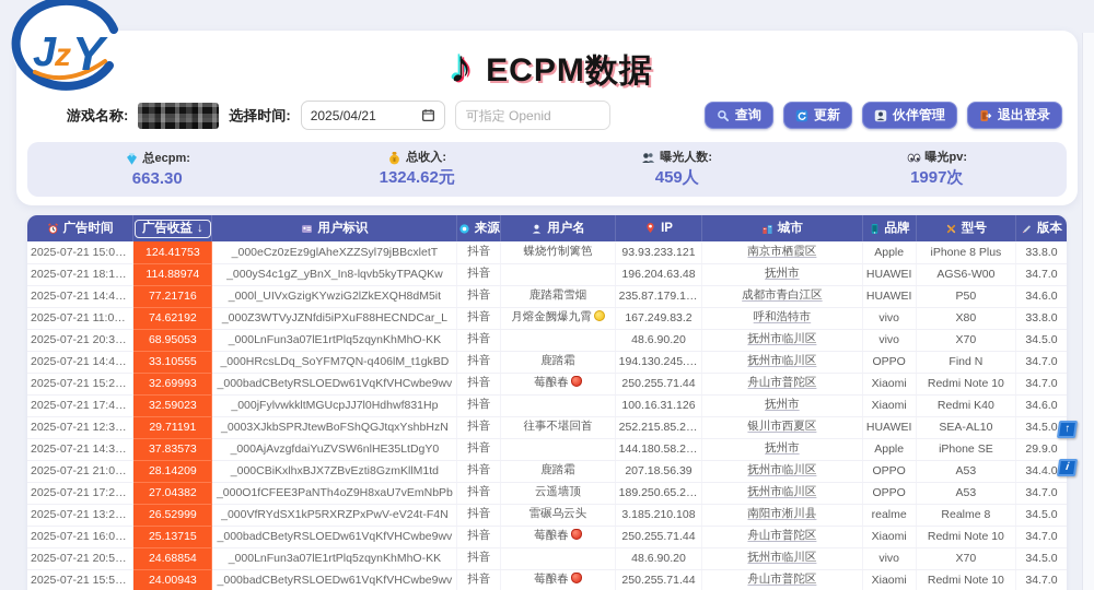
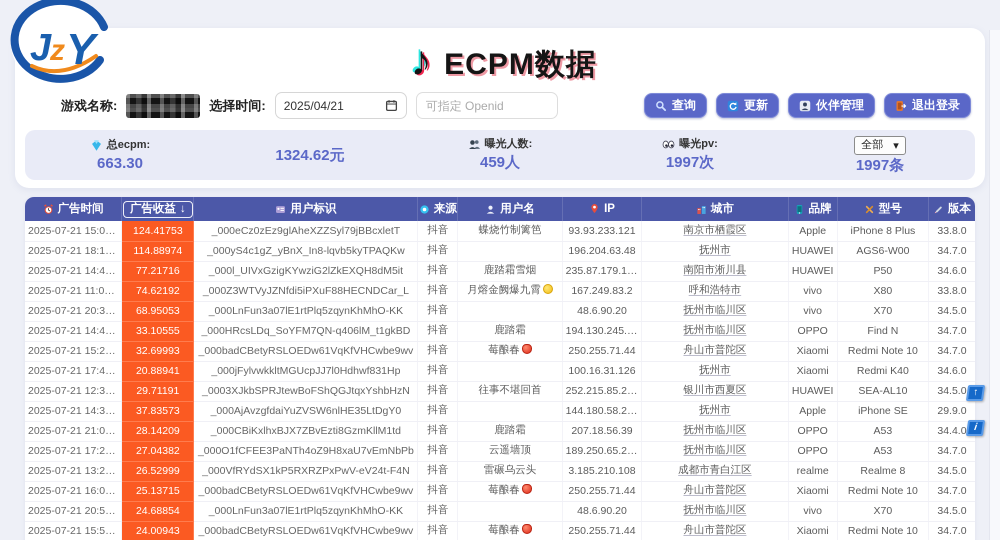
  J
  z
  Y
  ♪
  ECPM数据
  游戏名称:
  选择时间:
  2025/04/21
  可指定 Openid
  查询
  更新
  伙伴管理
  退出登录
  总ecpm:
  663.30
- 总收入:
  1324.62元
  曝光人数:
  459人
  曝光pv:
  1997次
+ 全部
+ ▾
+ 1997条
  广告时间	广告收益 ↓	用户标识	来源	用户名	IP	城市	品牌	型号	版本
  2025-07-21 15:01:4	124.41753	_000eCz0zEz9glAheXZZSyl79jBBcxletT	抖音	蝶烧竹制篱笆	93.93.233.121	南京市栖霞区	Apple	iPhone 8 Plus	33.8.0
  2025-07-21 18:16:4	114.88974	_000yS4c1gZ_yBnX_In8-lqvb5kyTPAQKw	抖音		196.204.63.48	抚州市	HUAWEI	AGS6-W00	34.7.0
- 2025-07-21 14:44:1	77.21716	_000l_UIVxGzigKYwziG2lZkEXQH8dM5it	抖音	鹿踏霜雪烟	235.87.179.109	成都市青白江区	HUAWEI	P50	34.6.0
+ 2025-07-21 14:44:1	77.21716	_000l_UIVxGzigKYwziG2lZkEXQH8dM5it	抖音	鹿踏霜雪烟	235.87.179.109	南阳市淅川县	HUAWEI	P50	34.6.0
  2025-07-21 11:01:4	74.62192	_000Z3WTVyJZNfdi5iPXuF88HECNDCar_L	抖音	月熔金阙爆九霄	167.249.83.2	呼和浩特市	vivo	X80	33.8.0
  2025-07-21 20:39:0	68.95053	_000LnFun3a07lE1rtPlq5zqynKhMhO-KK	抖音		48.6.90.20	抚州市临川区	vivo	X70	34.5.0
  2025-07-21 14:49:2	33.10555	_000HRcsLDq_SoYFM7QN-q406lM_t1gkBD	抖音	鹿踏霜	194.130.245.83	抚州市临川区	OPPO	Find N	34.7.0
  2025-07-21 15:21:0	32.69993	_000badCBetyRSLOEDw61VqKfVHCwbe9wv	抖音	莓酿春	250.255.71.44	舟山市普陀区	Xiaomi	Redmi Note 10	34.7.0
- 2025-07-21 17:40:3	32.59023	_000jFylvwkkltMGUcpJJ7l0Hdhwf831Hp	抖音		100.16.31.126	抚州市	Xiaomi	Redmi K40	34.6.0
+ 2025-07-21 17:40:3	20.88941	_000jFylvwkkltMGUcpJJ7l0Hdhwf831Hp	抖音		100.16.31.126	抚州市	Xiaomi	Redmi K40	34.6.0
  2025-07-21 12:38:4	29.71191	_0003XJkbSPRJtewBoFShQGJtqxYshbHzN	抖音	往事不堪回首	252.215.85.220	银川市西夏区	HUAWEI	SEA-AL10	34.5.0
  2025-07-21 14:39:5	37.83573	_000AjAvzgfdaiYuZVSW6nlHE35LtDgY0	抖音		144.180.58.240	抚州市	Apple	iPhone SE	29.9.0
  2025-07-21 21:01:5	28.14209	_000CBiKxlhxBJX7ZBvEzti8GzmKllM1td	抖音	鹿踏霜	207.18.56.39	抚州市临川区	OPPO	A53	34.4.0
  2025-07-21 17:24:1	27.04382	_000O1fCFEE3PaNTh4oZ9H8xaU7vEmNbPb	抖音	云遥墙顶	189.250.65.214	抚州市临川区	OPPO	A53	34.7.0
- 2025-07-21 13:21:4	26.52999	_000VfRYdSX1kP5RXRZPxPwV-eV24t-F4N	抖音	雷碾乌云头	3.185.210.108	南阳市淅川县	realme	Realme 8	34.5.0
+ 2025-07-21 13:21:4	26.52999	_000VfRYdSX1kP5RXRZPxPwV-eV24t-F4N	抖音	雷碾乌云头	3.185.210.108	成都市青白江区	realme	Realme 8	34.5.0
  2025-07-21 16:08:4	25.13715	_000badCBetyRSLOEDw61VqKfVHCwbe9wv	抖音	莓酿春	250.255.71.44	舟山市普陀区	Xiaomi	Redmi Note 10	34.7.0
  2025-07-21 20:55:0	24.68854	_000LnFun3a07lE1rtPlq5zqynKhMhO-KK	抖音		48.6.90.20	抚州市临川区	vivo	X70	34.5.0
  2025-07-21 15:53:2	24.00943	_000badCBetyRSLOEDw61VqKfVHCwbe9wv	抖音	莓酿春	250.255.71.44	舟山市普陀区	Xiaomi	Redmi Note 10	34.7.0
